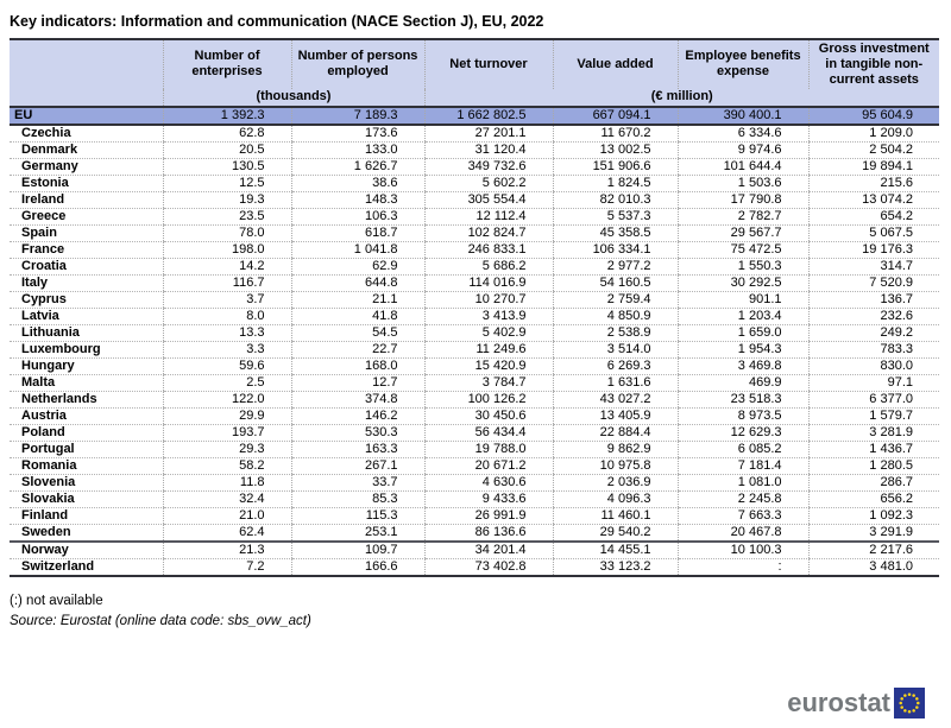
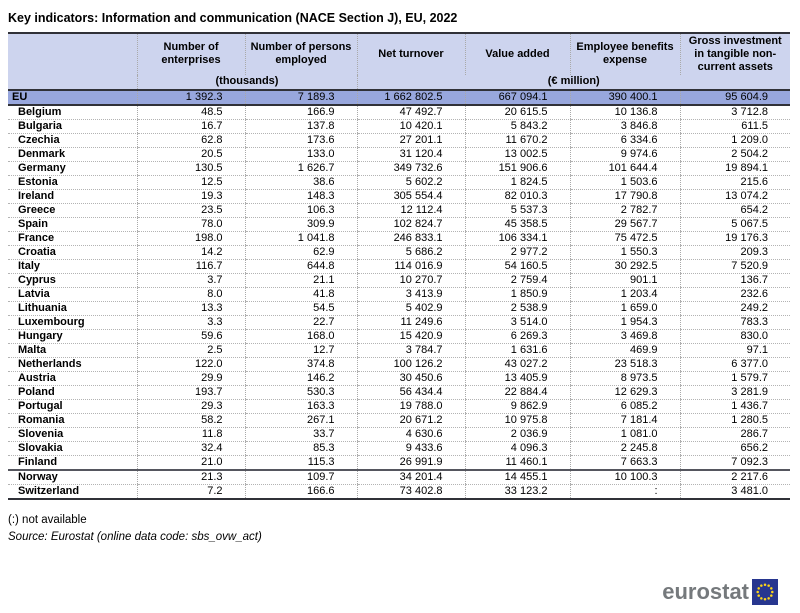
  Key indicators: Information and communication (NACE Section J), EU, 2022
  	Number of enterprises	Number of persons employed	Net turnover	Value added	Employee benefits expense	Gross investment in tangible non-current assets
  	(thousands)	(€ million)
  EU	1 392.3	7 189.3	1 662 802.5	667 094.1	390 400.1	95 604.9
+ Belgium	48.5	166.9	47 492.7	20 615.5	10 136.8	3 712.8
+ Bulgaria	16.7	137.8	10 420.1	5 843.2	3 846.8	611.5
  Czechia	62.8	173.6	27 201.1	11 670.2	6 334.6	1 209.0
  Denmark	20.5	133.0	31 120.4	13 002.5	9 974.6	2 504.2
  Germany	130.5	1 626.7	349 732.6	151 906.6	101 644.4	19 894.1
  Estonia	12.5	38.6	5 602.2	1 824.5	1 503.6	215.6
  Ireland	19.3	148.3	305 554.4	82 010.3	17 790.8	13 074.2
  Greece	23.5	106.3	12 112.4	5 537.3	2 782.7	654.2
- Spain	78.0	618.7	102 824.7	45 358.5	29 567.7	5 067.5
+ Spain	78.0	309.9	102 824.7	45 358.5	29 567.7	5 067.5
  France	198.0	1 041.8	246 833.1	106 334.1	75 472.5	19 176.3
- Croatia	14.2	62.9	5 686.2	2 977.2	1 550.3	314.7
+ Croatia	14.2	62.9	5 686.2	2 977.2	1 550.3	209.3
  Italy	116.7	644.8	114 016.9	54 160.5	30 292.5	7 520.9
  Cyprus	3.7	21.1	10 270.7	2 759.4	901.1	136.7
- Latvia	8.0	41.8	3 413.9	4 850.9	1 203.4	232.6
+ Latvia	8.0	41.8	3 413.9	1 850.9	1 203.4	232.6
  Lithuania	13.3	54.5	5 402.9	2 538.9	1 659.0	249.2
  Luxembourg	3.3	22.7	11 249.6	3 514.0	1 954.3	783.3
  Hungary	59.6	168.0	15 420.9	6 269.3	3 469.8	830.0
  Malta	2.5	12.7	3 784.7	1 631.6	469.9	97.1
  Netherlands	122.0	374.8	100 126.2	43 027.2	23 518.3	6 377.0
  Austria	29.9	146.2	30 450.6	13 405.9	8 973.5	1 579.7
  Poland	193.7	530.3	56 434.4	22 884.4	12 629.3	3 281.9
  Portugal	29.3	163.3	19 788.0	9 862.9	6 085.2	1 436.7
  Romania	58.2	267.1	20 671.2	10 975.8	7 181.4	1 280.5
  Slovenia	11.8	33.7	4 630.6	2 036.9	1 081.0	286.7
  Slovakia	32.4	85.3	9 433.6	4 096.3	2 245.8	656.2
- Finland	21.0	115.3	26 991.9	11 460.1	7 663.3	1 092.3
+ Finland	21.0	115.3	26 991.9	11 460.1	7 663.3	7 092.3
- Sweden	62.4	253.1	86 136.6	29 540.2	20 467.8	3 291.9
  Norway	21.3	109.7	34 201.4	14 455.1	10 100.3	2 217.6
  Switzerland	7.2	166.6	73 402.8	33 123.2	:	3 481.0
  (:) not available
  Source: Eurostat (online data code: sbs_ovw_act)
  eurostat
